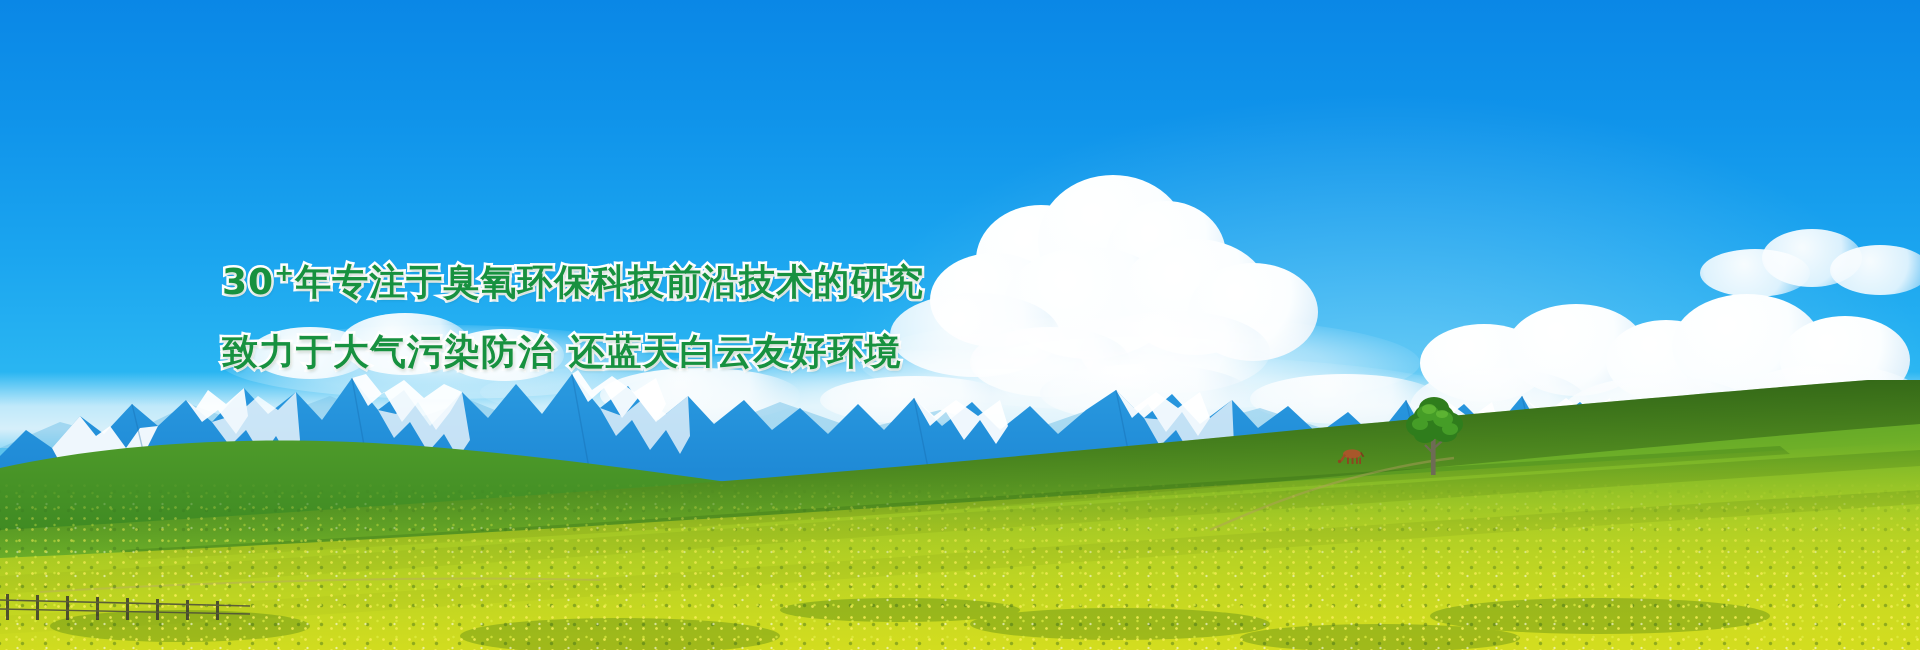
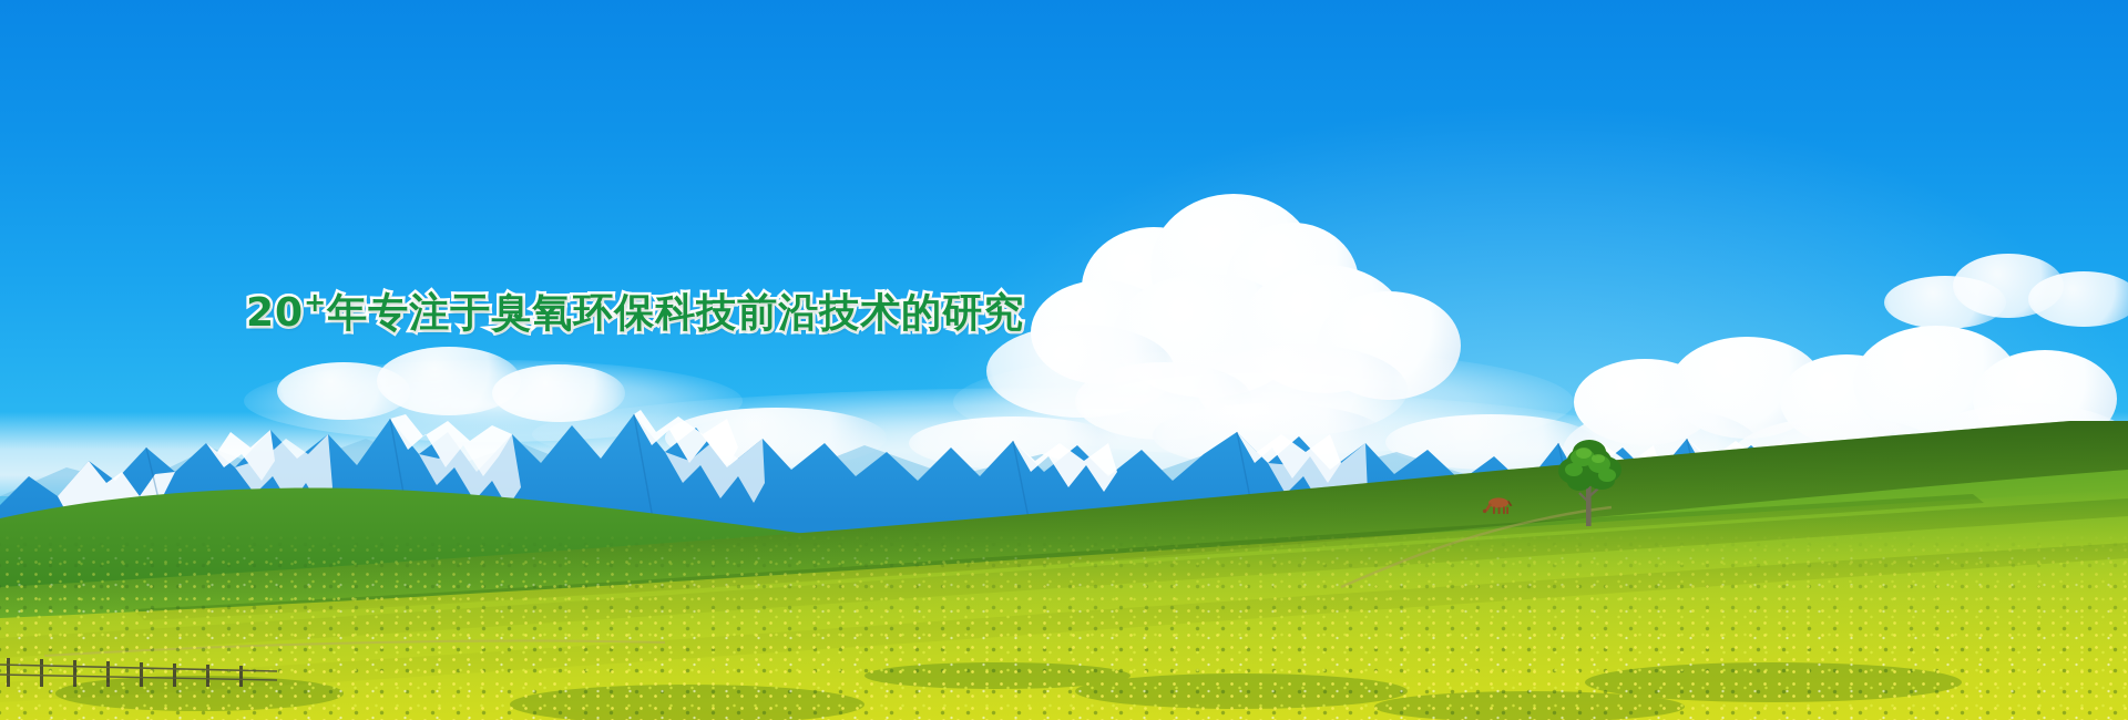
- 30+年专注于臭氧环保科技前沿技术的研究
+ 20+年专注于臭氧环保科技前沿技术的研究
- 致力于大气污染防治 还蓝天白云友好环境
